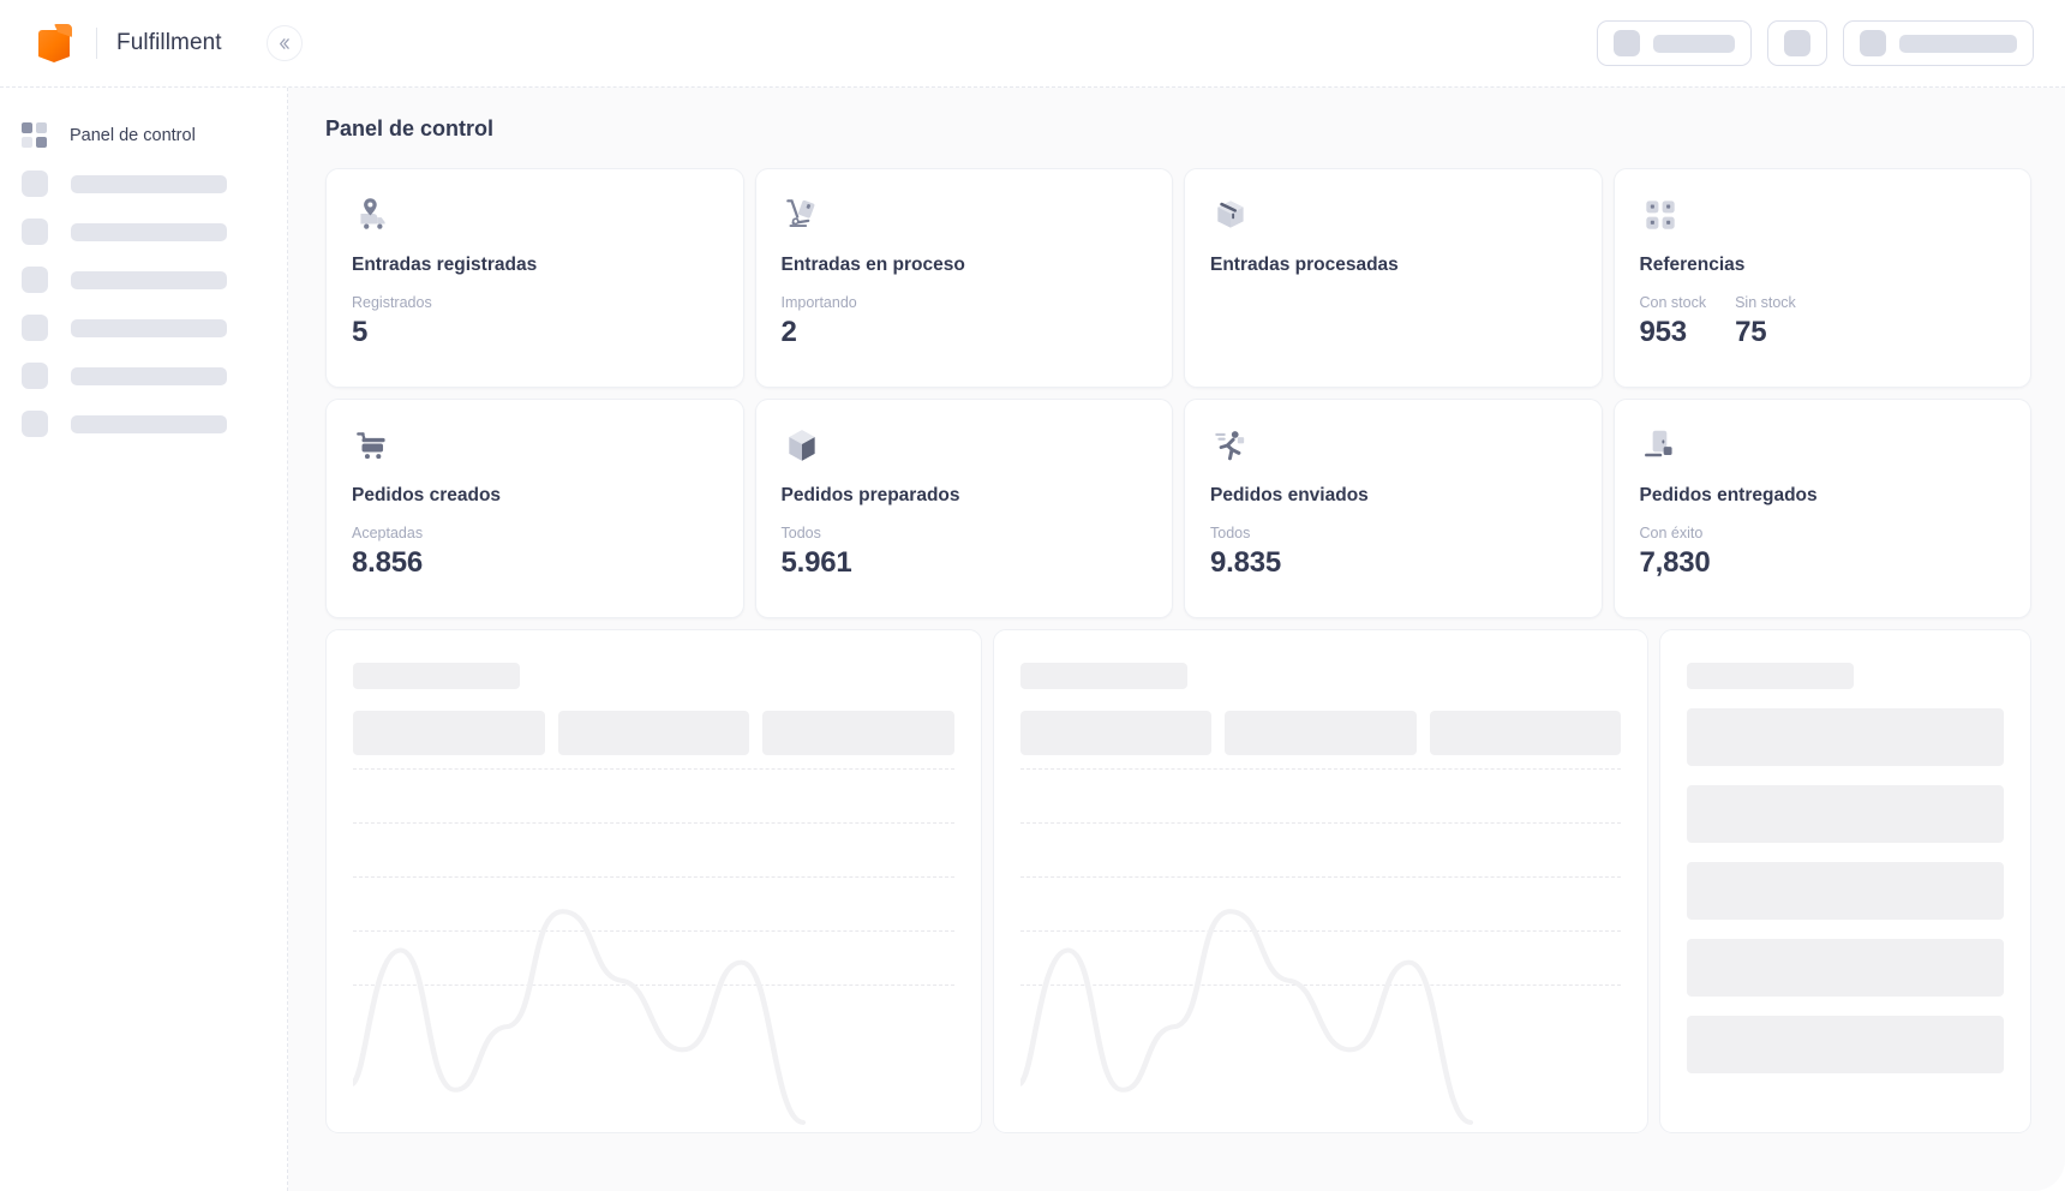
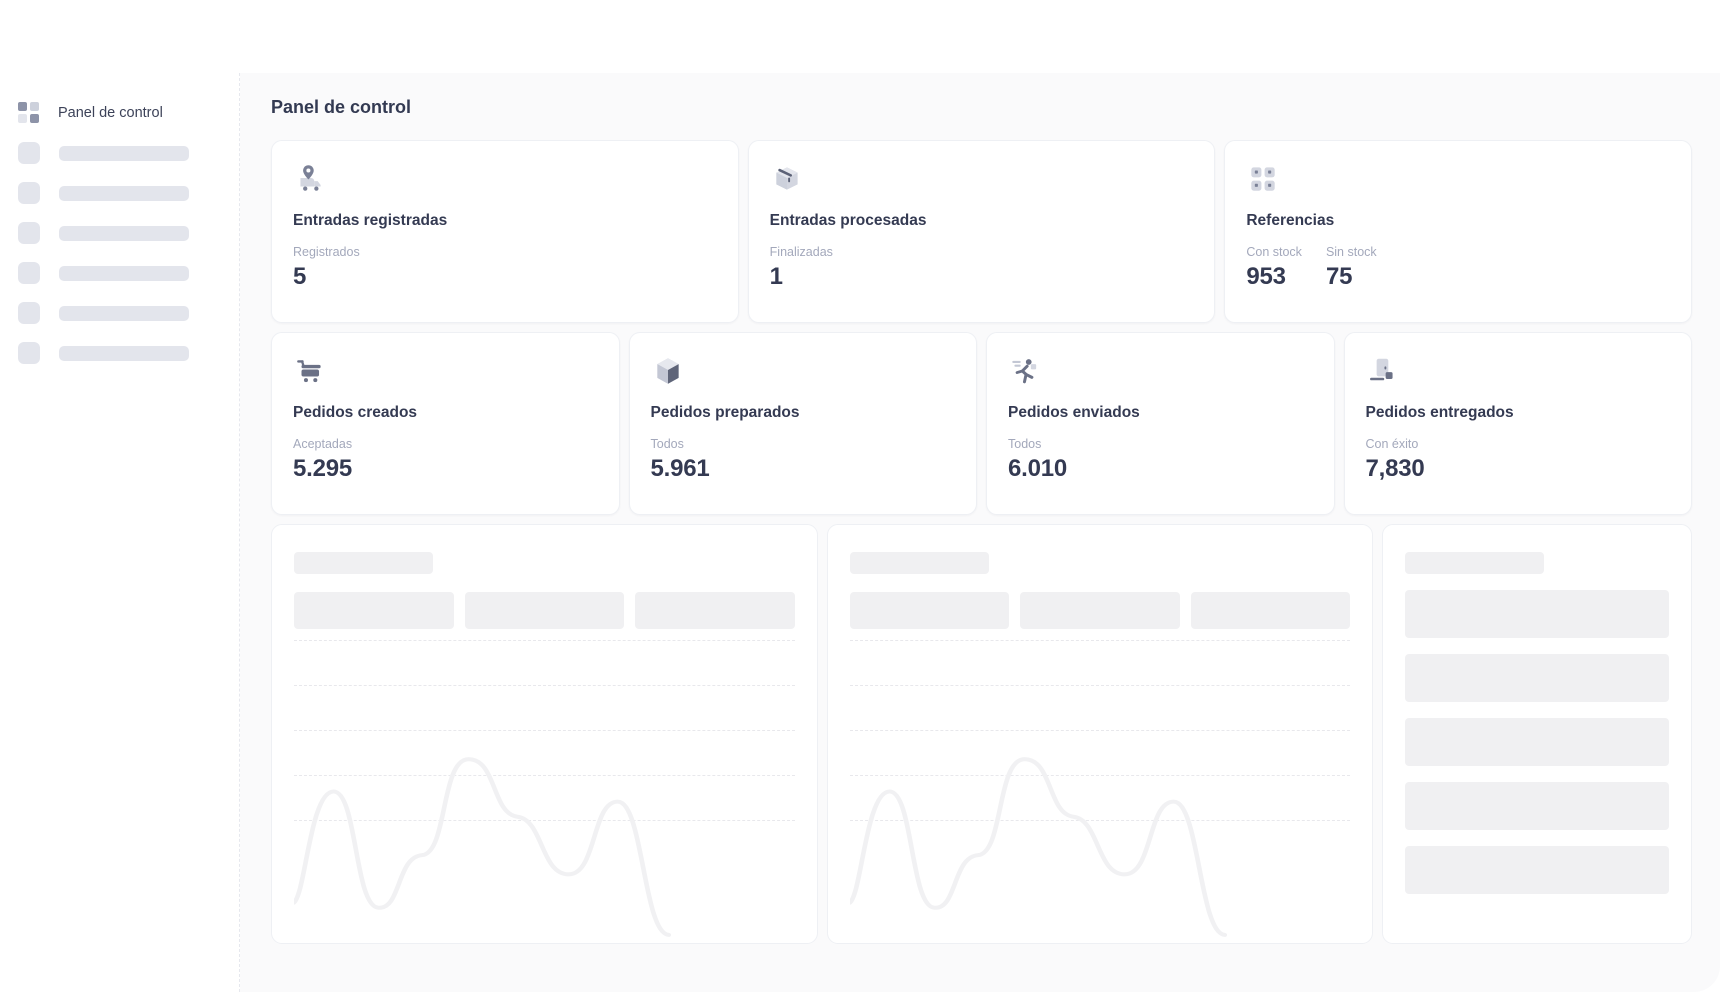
- Fulfillment
  Panel de control
  Panel de control
  Entradas registradas
  Registrados
  5
- Entradas en proceso
- Importando
- 2
  Entradas procesadas
+ Finalizadas
+ 1
  Referencias
  Con stock
  953
  Sin stock
  75
  Pedidos creados
  Aceptadas
- 8.856
+ 5.295
  Pedidos preparados
  Todos
  5.961
  Pedidos enviados
  Todos
- 9.835
+ 6.010
  Pedidos entregados
  Con éxito
  7,830
